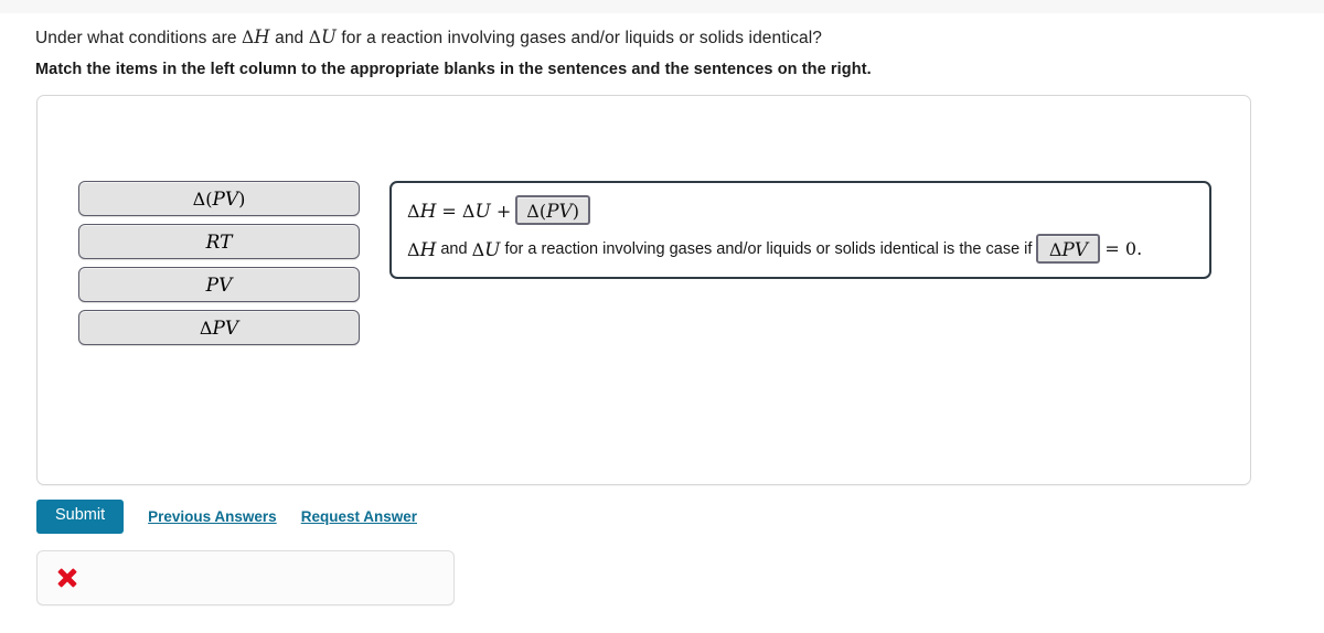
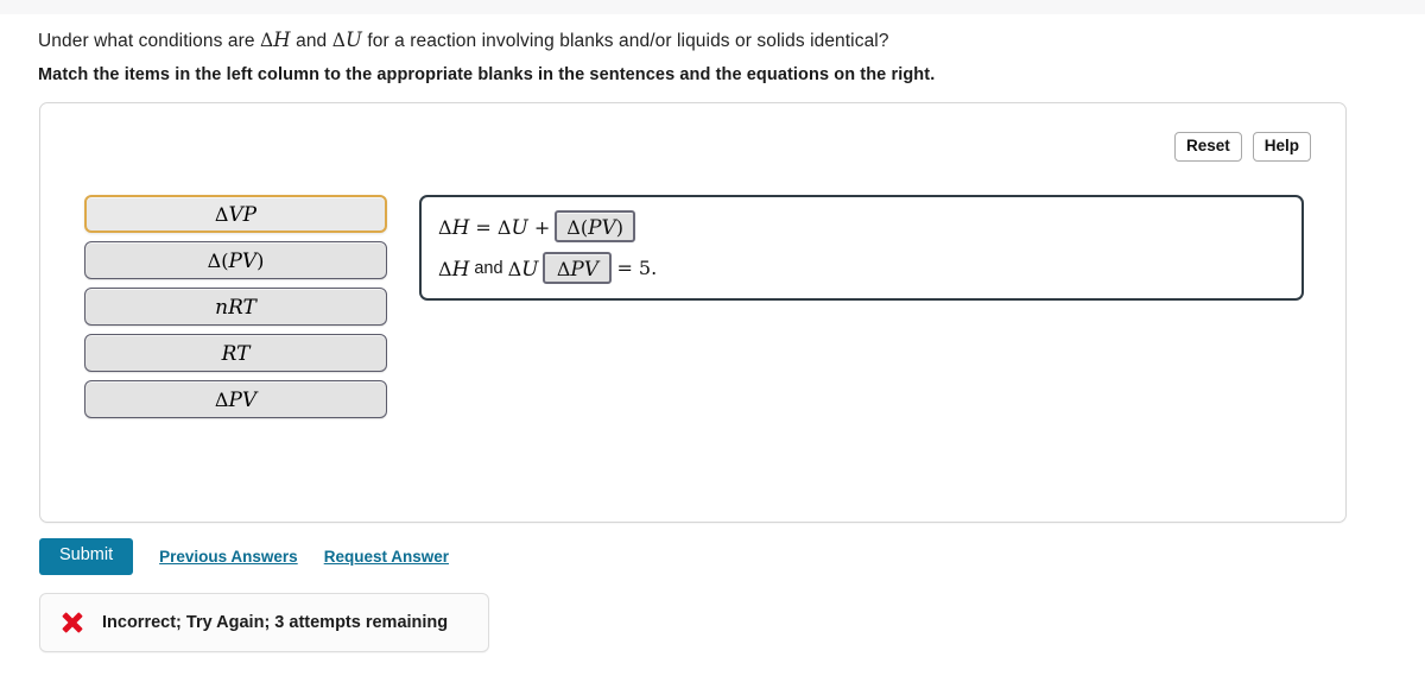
- Under what conditions are ΔH and ΔU for a reaction involving gases and/or liquids or solids identical?
+ Under what conditions are ΔH and ΔU for a reaction involving blanks and/or liquids or solids identical?
- Match the items in the left column to the appropriate blanks in the sentences and the sentences on the right.
+ Match the items in the left column to the appropriate blanks in the sentences and the equations on the right.
+ Reset
+ Help
+ ΔVP
  Δ(PV)
+ nRT
  RT
- PV
  ΔPV
  ΔH = ΔU +
  Δ(PV)
  ΔH
  and
  ΔU
- for a reaction involving gases and/or liquids or solids identical is the case if
  ΔPV
- = 0.
+ = 5.
  Submit
  Previous Answers
  Request Answer
+ Incorrect; Try Again; 3 attempts remaining
